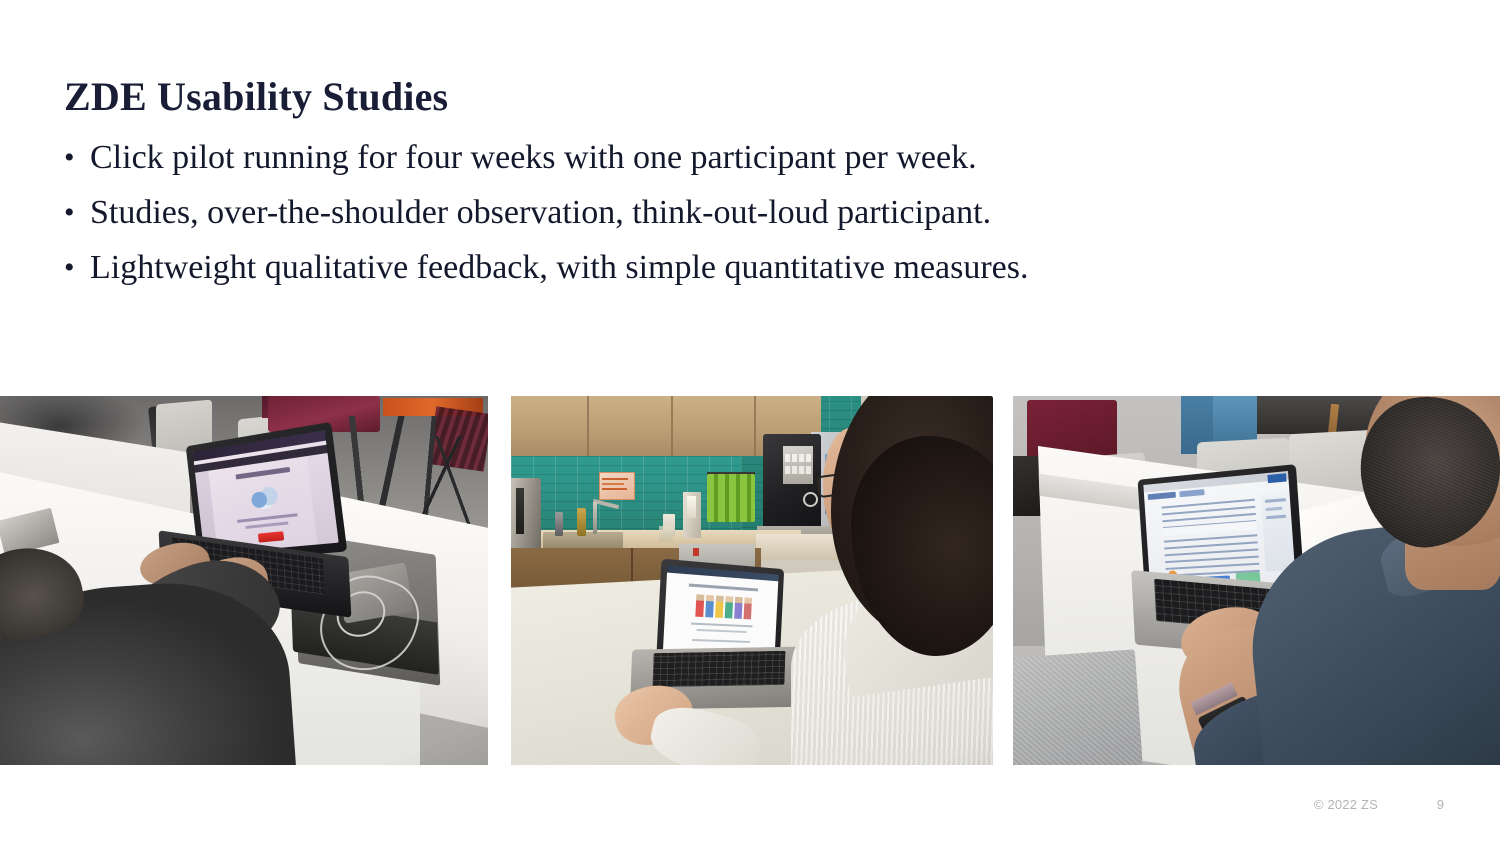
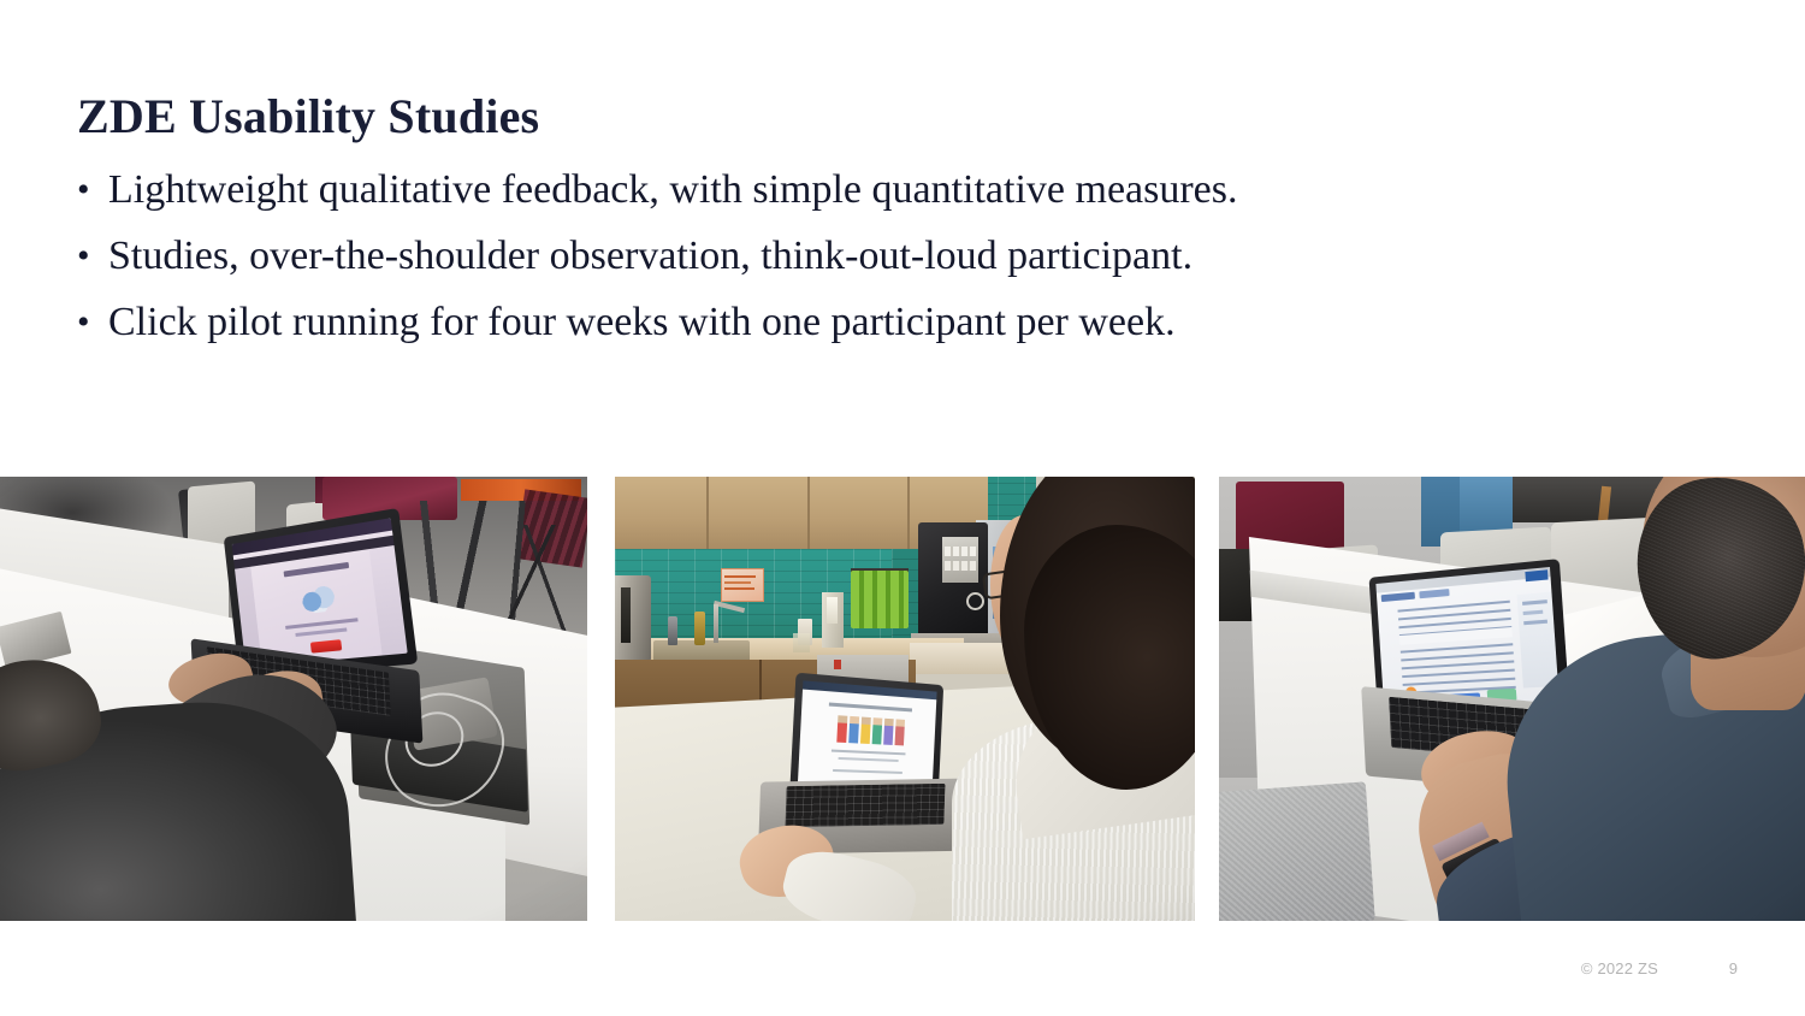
  ZDE Usability Studies
- • Click pilot running for four weeks with one participant per week.
+ • Lightweight qualitative feedback, with simple quantitative measures.
  • Studies, over-the-shoulder observation, think-out-loud participant.
- • Lightweight qualitative feedback, with simple quantitative measures.
+ • Click pilot running for four weeks with one participant per week.
  © 2022 ZS
  9
